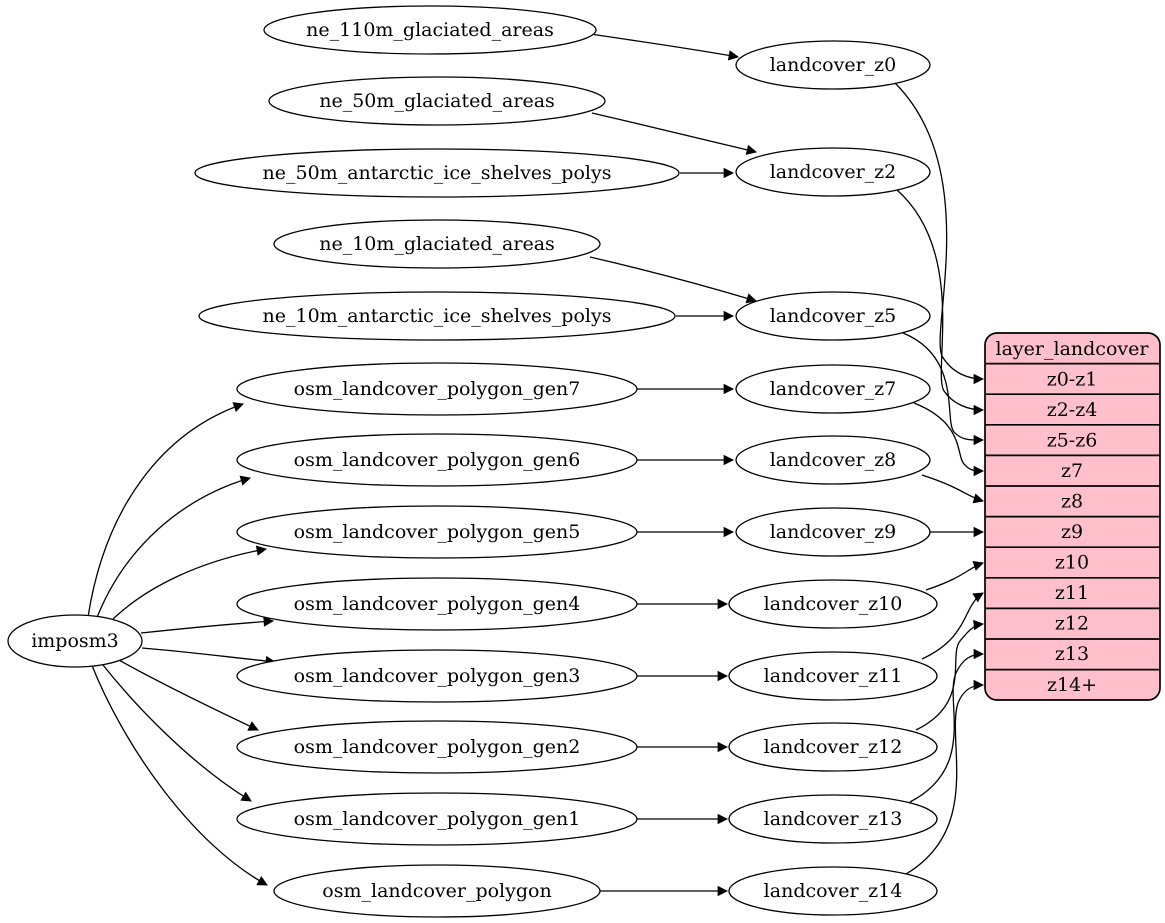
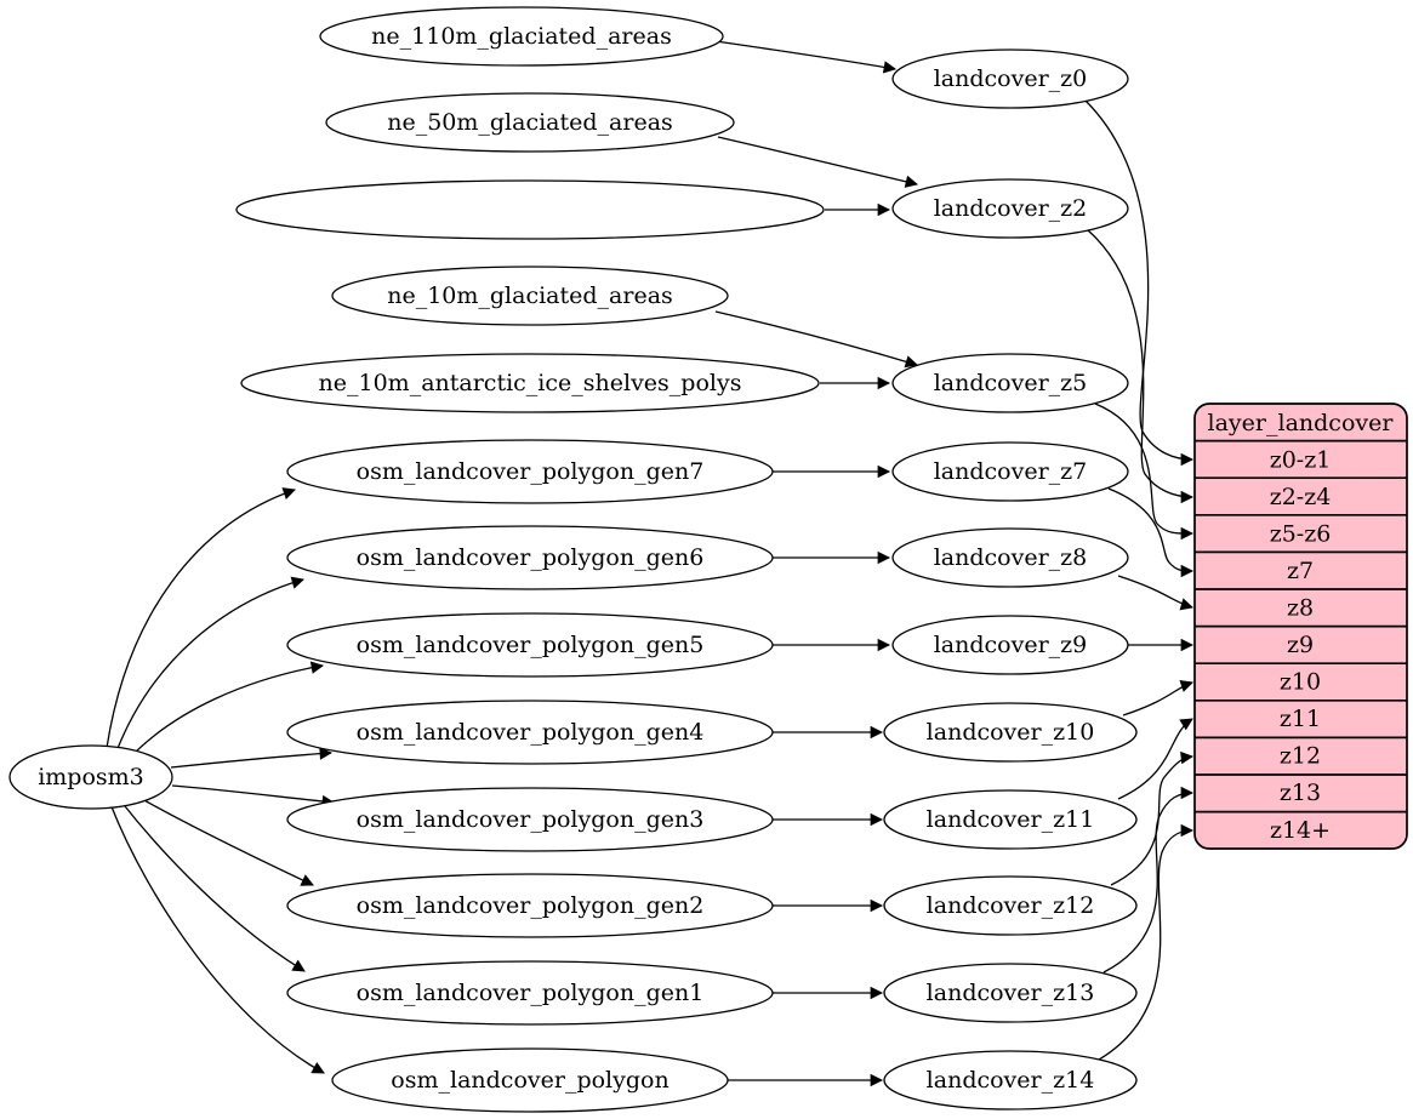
  imposm3
  ne_110m_glaciated_areas
  ne_50m_glaciated_areas
- ne_50m_antarctic_ice_shelves_polys
  ne_10m_glaciated_areas
  ne_10m_antarctic_ice_shelves_polys
  osm_landcover_polygon_gen7
  osm_landcover_polygon_gen6
  osm_landcover_polygon_gen5
  osm_landcover_polygon_gen4
  osm_landcover_polygon_gen3
  osm_landcover_polygon_gen2
  osm_landcover_polygon_gen1
  osm_landcover_polygon
  landcover_z0
  landcover_z2
  landcover_z5
  landcover_z7
  landcover_z8
  landcover_z9
  landcover_z10
  landcover_z11
  landcover_z12
  landcover_z13
  landcover_z14
  layer_landcover
  z0-z1
  z2-z4
  z5-z6
  z7
  z8
  z9
  z10
  z11
  z12
  z13
  z14+
